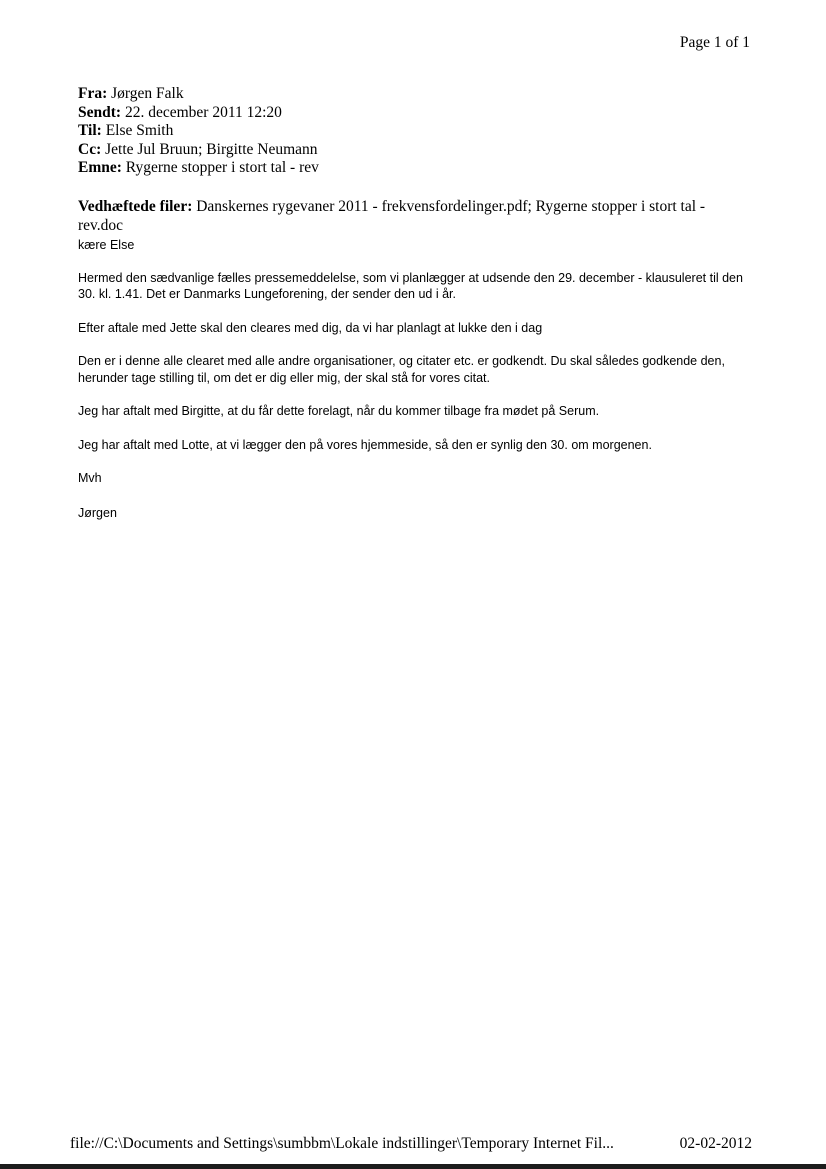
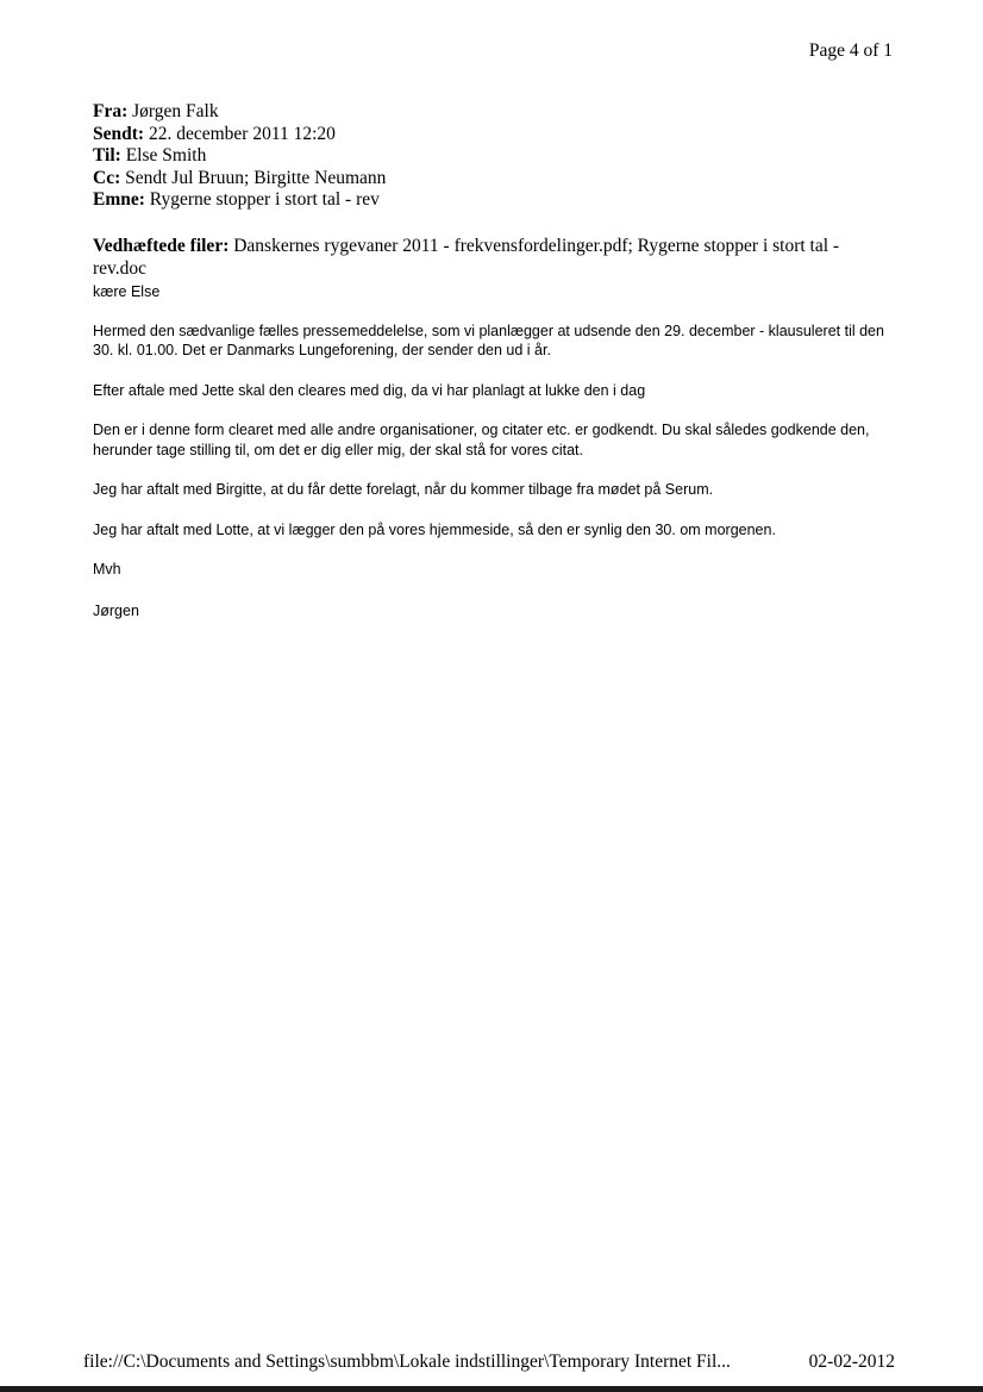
- Page 1 of 1
+ Page 4 of 1
  Fra: Jørgen Falk
  Sendt: 22. december 2011 12:20
  Til: Else Smith
- Cc: Jette Jul Bruun; Birgitte Neumann
+ Cc: Sendt Jul Bruun; Birgitte Neumann
  Emne: Rygerne stopper i stort tal - rev
  Vedhæftede filer: Danskernes rygevaner 2011 - frekvensfordelinger.pdf; Rygerne stopper i stort tal - rev.doc
  kære Else
- Hermed den sædvanlige fælles pressemeddelelse, som vi planlægger at udsende den 29. december - klausuleret til den 30. kl. 1.41. Det er Danmarks Lungeforening, der sender den ud i år.
+ Hermed den sædvanlige fælles pressemeddelelse, som vi planlægger at udsende den 29. december - klausuleret til den 30. kl. 01.00. Det er Danmarks Lungeforening, der sender den ud i år.
  Efter aftale med Jette skal den cleares med dig, da vi har planlagt at lukke den i dag
- Den er i denne alle clearet med alle andre organisationer, og citater etc. er godkendt. Du skal således godkende den, herunder tage stilling til, om det er dig eller mig, der skal stå for vores citat.
+ Den er i denne form clearet med alle andre organisationer, og citater etc. er godkendt. Du skal således godkende den, herunder tage stilling til, om det er dig eller mig, der skal stå for vores citat.
  Jeg har aftalt med Birgitte, at du får dette forelagt, når du kommer tilbage fra mødet på Serum.
  Jeg har aftalt med Lotte, at vi lægger den på vores hjemmeside, så den er synlig den 30. om morgenen.
  Mvh
  Jørgen
  file://C:\Documents and Settings\sumbbm\Lokale indstillinger\Temporary Internet Fil...
  02-02-2012
